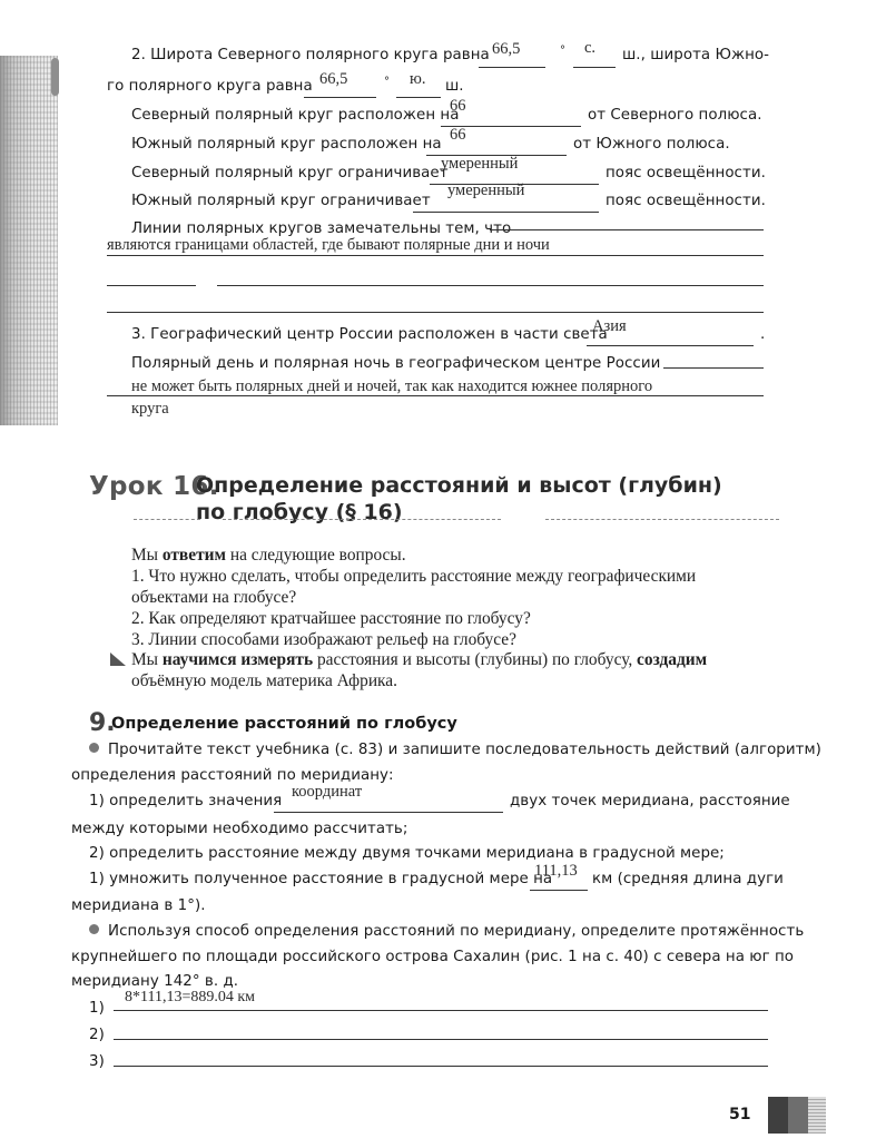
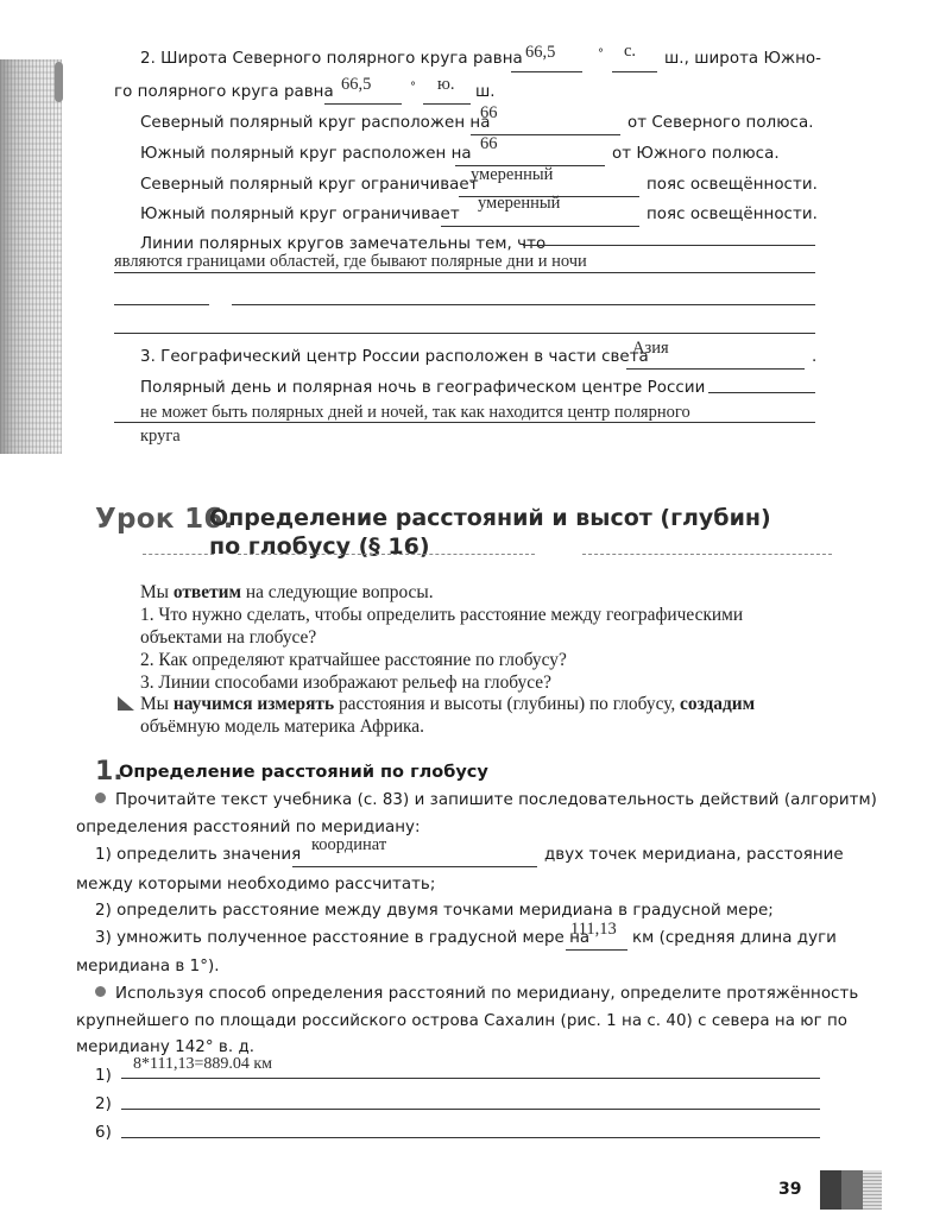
  2. Широта Северного полярного круга равна
  66,5
  °
  с.
  ш., широта Южно-
  го полярного круга равна
  66,5
  °
  ю.
  ш.
  Северный полярный круг расположен на
  66
  от Северного полюса.
  Южный полярный круг расположен на
  66
  от Южного полюса.
  Северный полярный круг ограничивает
  умеренный
  пояс освещённости.
  Южный полярный круг ограничивает
  умеренный
  пояс освещённости.
  Линии полярных кругов замечательны тем, что
  являются границами областей, где бывают полярные дни и ночи
  3. Географический центр России расположен в части света
  Азия
  .
  Полярный день и полярная ночь в географическом центре России
- не может быть полярных дней и ночей, так как находится южнее полярного
+ не может быть полярных дней и ночей, так как находится центр полярного
  круга
  Урок 16.
  Определение расстояний и высот (глубин)
  по глобусу (§ 16)
  Мы ответим на следующие вопросы.
  1. Что нужно сделать, чтобы определить расстояние между географическими
  объектами на глобусе?
  2. Как определяют кратчайшее расстояние по глобусу?
  3. Линии способами изображают рельеф на глобусе?
  Мы научимся измерять расстояния и высоты (глубины) по глобусу, создадим
  объёмную модель материка Африка.
- 9.
+ 1.
  Определение расстояний по глобусу
  Прочитайте текст учебника (с. 83) и запишите последовательность действий (алгоритм)
  определения расстояний по меридиану:
  1) определить значения
  координат
  двух точек меридиана, расстояние
  между которыми необходимо рассчитать;
  2) определить расстояние между двумя точками меридиана в градусной мере;
- 1) умножить полученное расстояние в градусной мере на
+ 3) умножить полученное расстояние в градусной мере на
  111,13
  км (средняя длина дуги
  меридиана в 1°).
  Используя способ определения расстояний по меридиану, определите протяжённость
  крупнейшего по площади российского острова Сахалин (рис. 1 на с. 40) с севера на юг по
  меридиану 142° в. д.
  1)
  8*111,13=889.04 км
  2)
- 3)
+ 6)
- 51
+ 39
